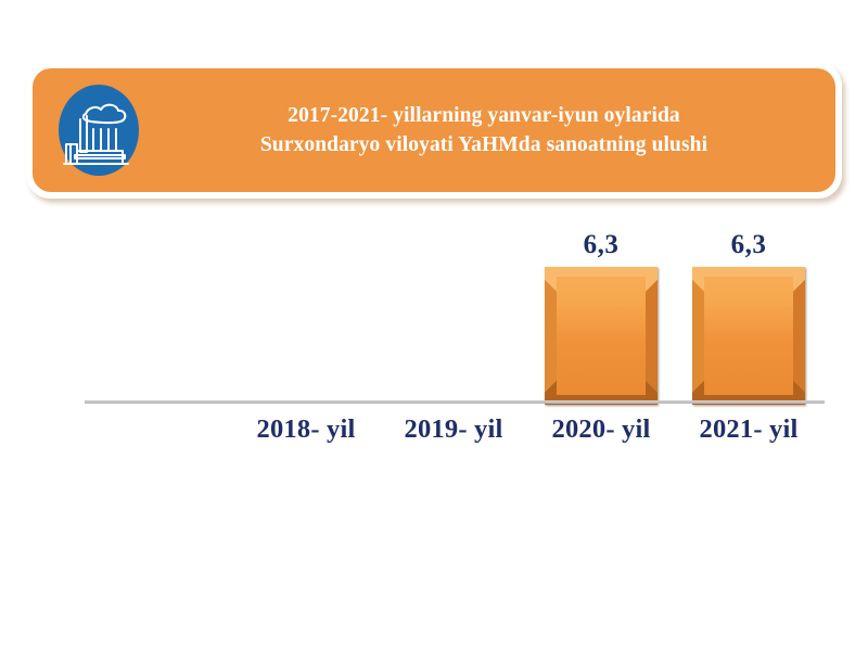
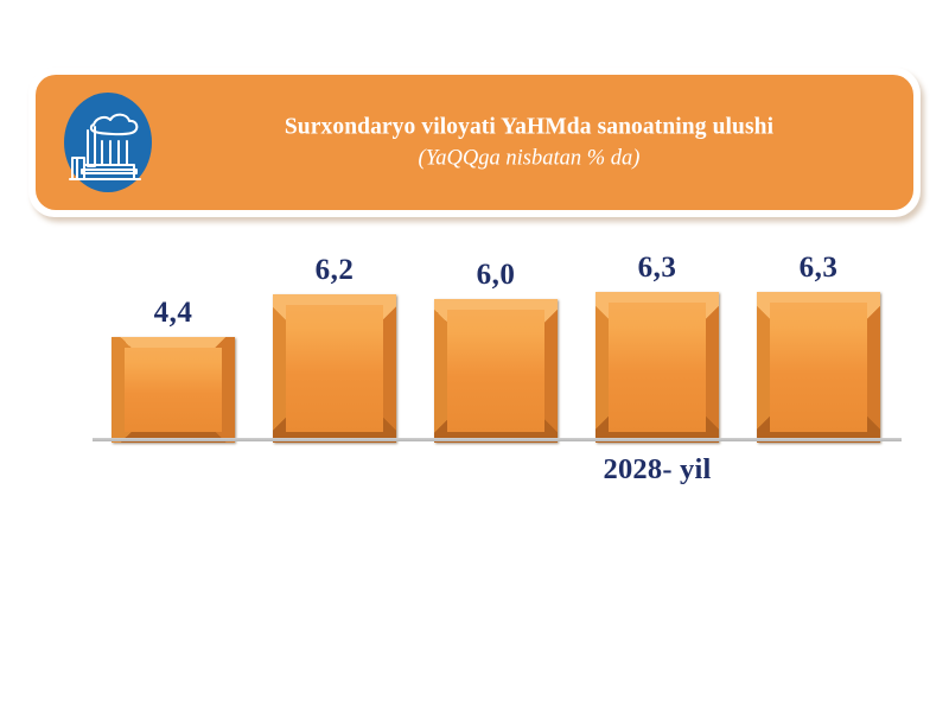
- 2017-2021- yillarning yanvar-iyun oylarida
  Surxondaryo viloyati YaHMda sanoatning ulushi
+ (YaQQga nisbatan % da)
+ 4,4
+ 6,2
+ 6,0
  6,3
  6,3
- 2018- yil
- 2019- yil
- 2020- yil
+ 2028- yil
- 2021- yil
